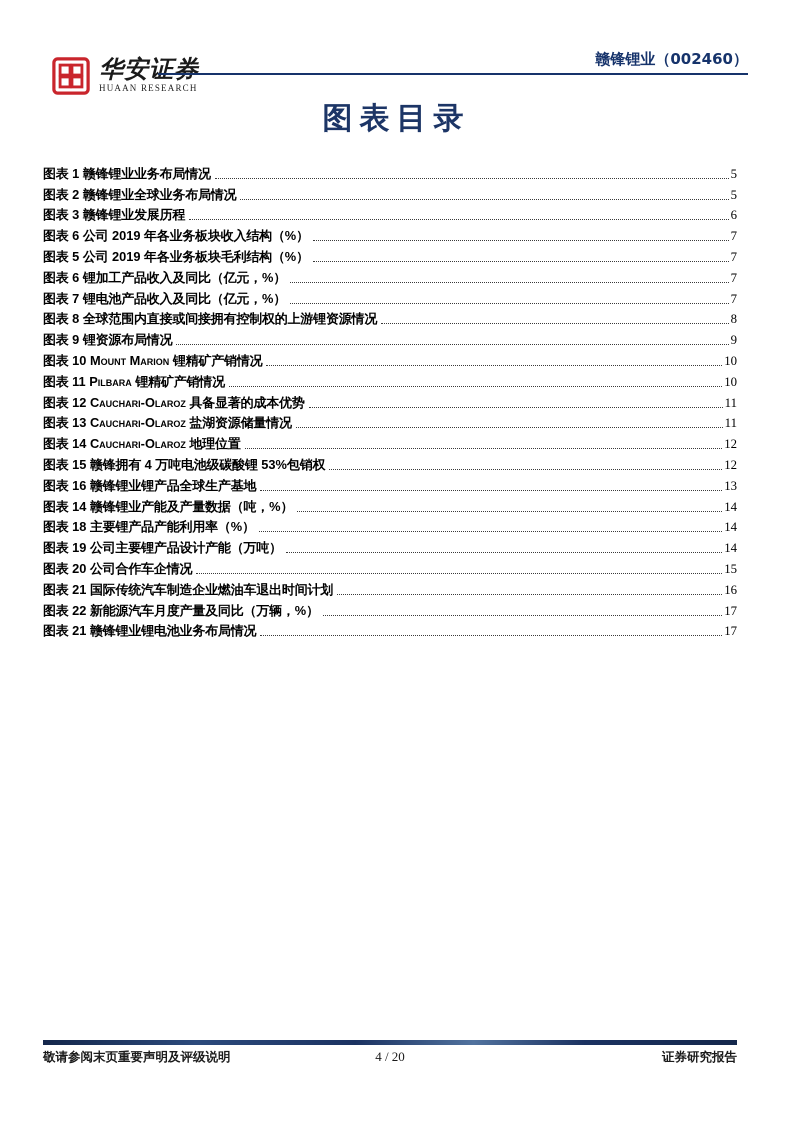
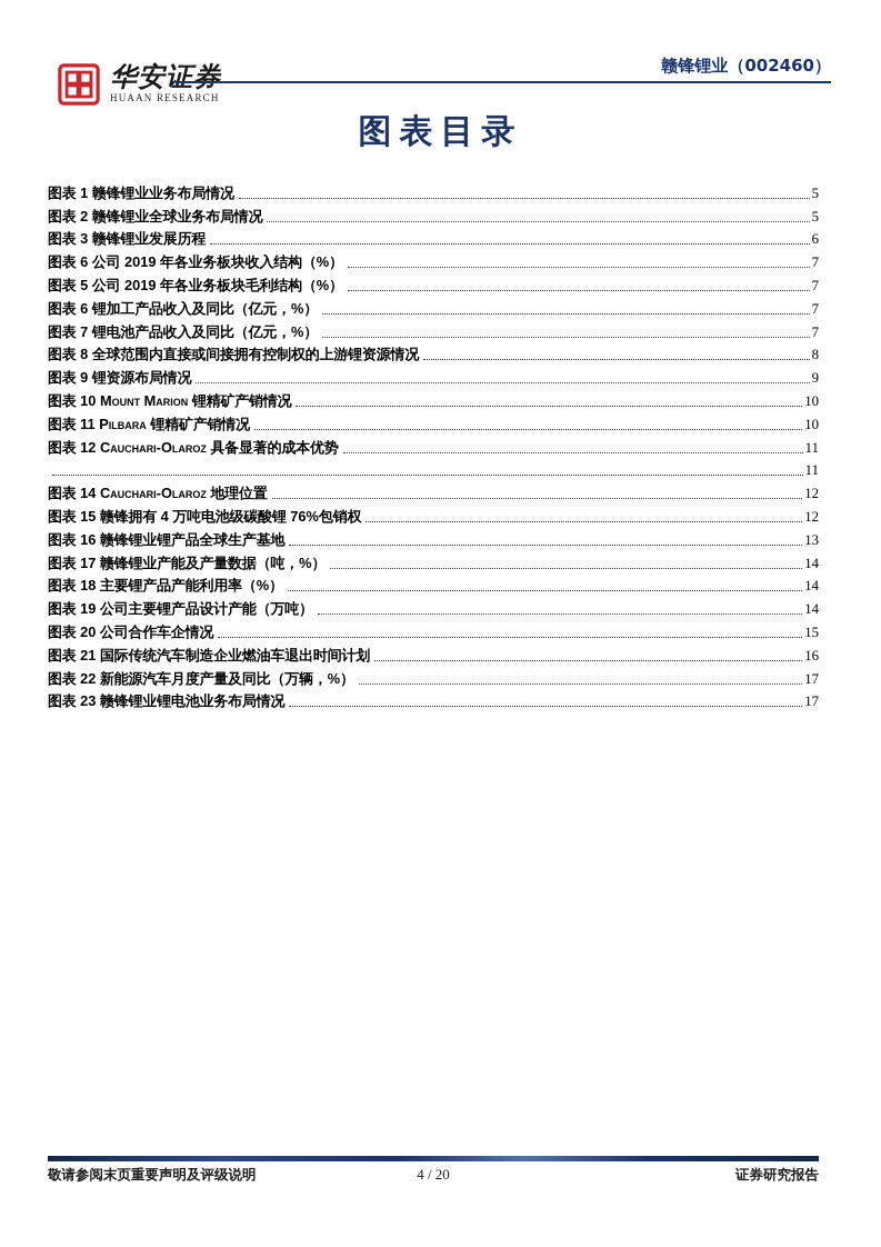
  华安证券
  HUAAN RESEARCH
  赣锋锂业（002460）
  图表目录
  图表 1 赣锋锂业业务布局情况
  5
  图表 2 赣锋锂业全球业务布局情况
  5
  图表 3 赣锋锂业发展历程
  6
  图表 6 公司 2019 年各业务板块收入结构（%）
  7
  图表 5 公司 2019 年各业务板块毛利结构（%）
  7
  图表 6 锂加工产品收入及同比（亿元，%）
  7
  图表 7 锂电池产品收入及同比（亿元，%）
  7
  图表 8 全球范围内直接或间接拥有控制权的上游锂资源情况
  8
  图表 9 锂资源布局情况
  9
  图表 10 Mount Marion 锂精矿产销情况
  10
  图表 11 Pilbara 锂精矿产销情况
  10
  图表 12 Cauchari-Olaroz 具备显著的成本优势
  11
- 图表 13 Cauchari-Olaroz 盐湖资源储量情况
  11
  图表 14 Cauchari-Olaroz 地理位置
  12
- 图表 15 赣锋拥有 4 万吨电池级碳酸锂 53%包销权
+ 图表 15 赣锋拥有 4 万吨电池级碳酸锂 76%包销权
  12
  图表 16 赣锋锂业锂产品全球生产基地
  13
- 图表 14 赣锋锂业产能及产量数据（吨，%）
+ 图表 17 赣锋锂业产能及产量数据（吨，%）
  14
  图表 18 主要锂产品产能利用率（%）
  14
  图表 19 公司主要锂产品设计产能（万吨）
  14
  图表 20 公司合作车企情况
  15
  图表 21 国际传统汽车制造企业燃油车退出时间计划
  16
  图表 22 新能源汽车月度产量及同比（万辆，%）
  17
- 图表 21 赣锋锂业锂电池业务布局情况
+ 图表 23 赣锋锂业锂电池业务布局情况
  17
  敬请参阅末页重要声明及评级说明
  4 / 20
  证券研究报告
